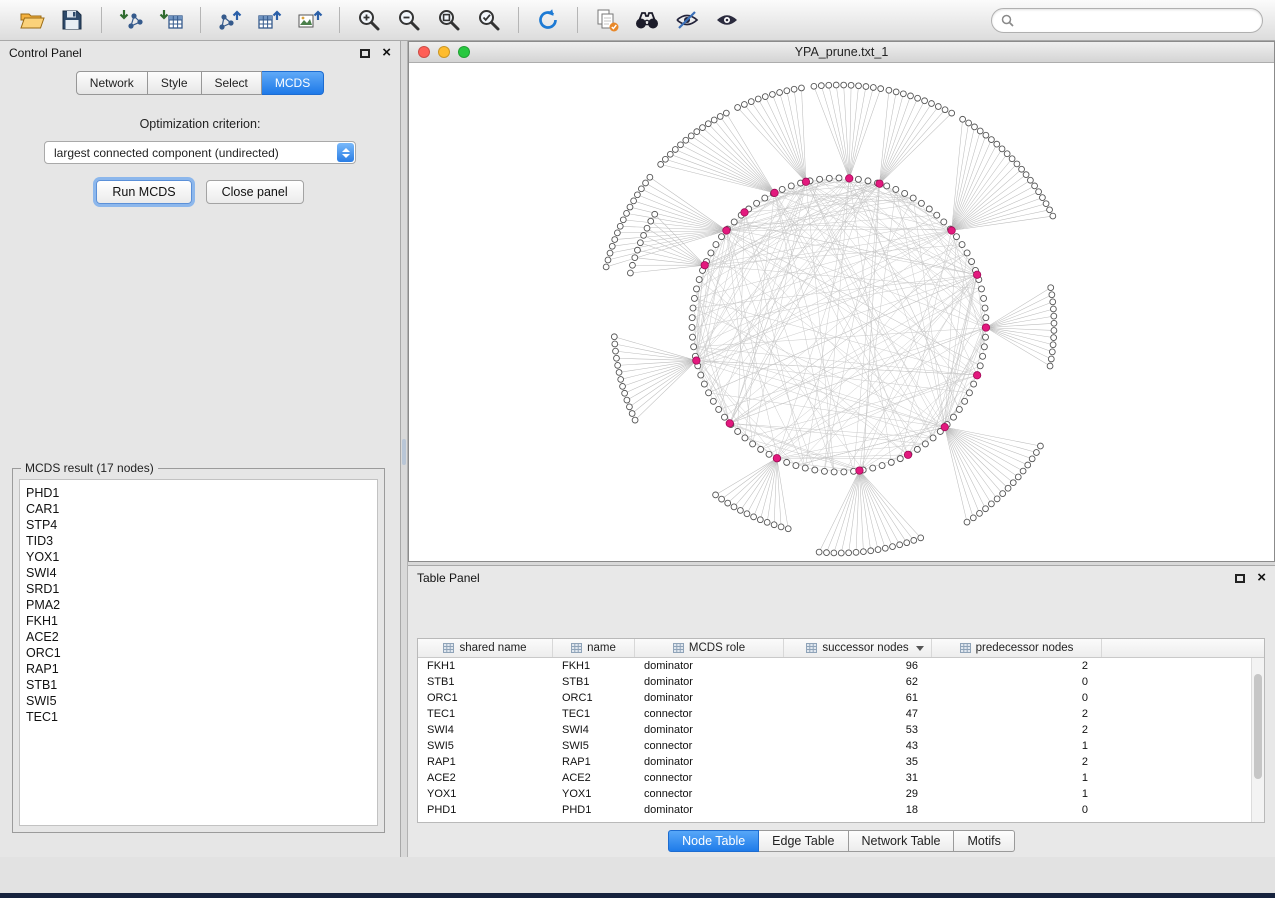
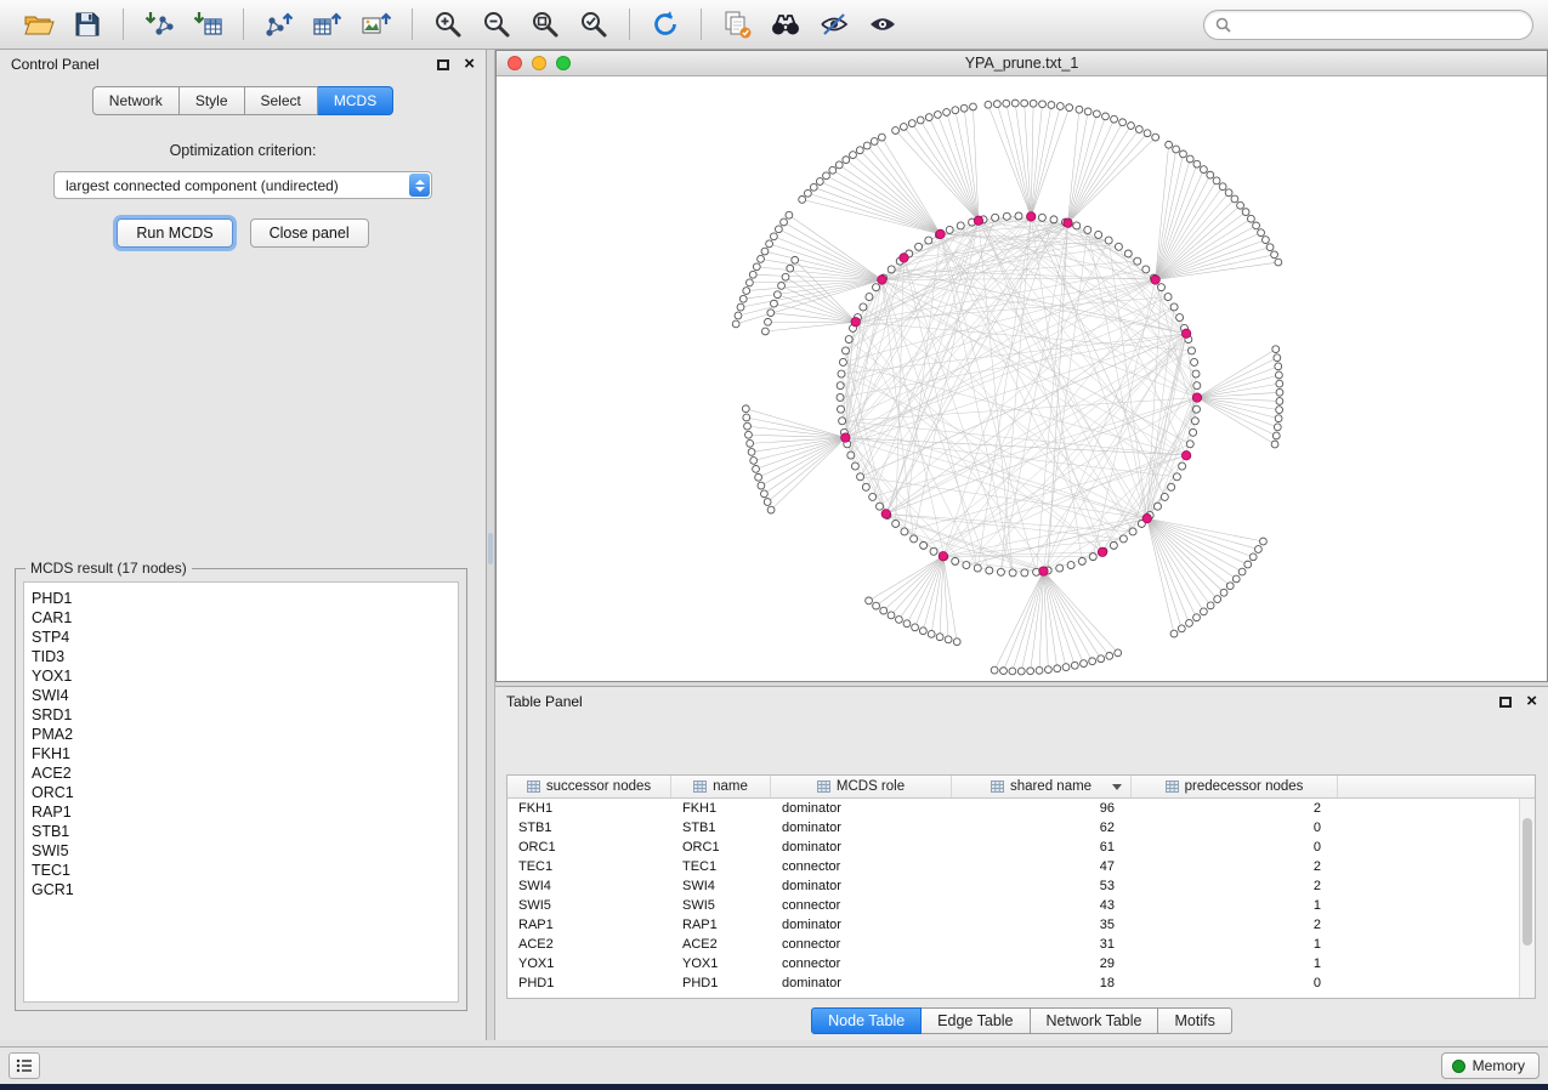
  Control Panel
  ×
  Network
  Style
  Select
  MCDS
  Optimization criterion:
  largest connected component (undirected)
  Run MCDS
  Close panel
  MCDS result (17 nodes)
  PHD1
  CAR1
  STP4
  TID3
  YOX1
  SWI4
  SRD1
  PMA2
  FKH1
  ACE2
  ORC1
  RAP1
  STB1
  SWI5
  TEC1
+ GCR1
  YPA_prune.txt_1
  Table Panel
  ×
- shared name
+ successor nodes
  name
  MCDS role
- successor nodes
+ shared name
  predecessor nodes
  FKH1
  FKH1
  dominator
  96
  2
  STB1
  STB1
  dominator
  62
  0
  ORC1
  ORC1
  dominator
  61
  0
  TEC1
  TEC1
  connector
  47
  2
  SWI4
  SWI4
  dominator
  53
  2
  SWI5
  SWI5
  connector
  43
  1
  RAP1
  RAP1
  dominator
  35
  2
  ACE2
  ACE2
  connector
  31
  1
  YOX1
  YOX1
  connector
  29
  1
  PHD1
  PHD1
  dominator
  18
  0
  Node Table
  Edge Table
  Network Table
  Motifs
+ Memory
